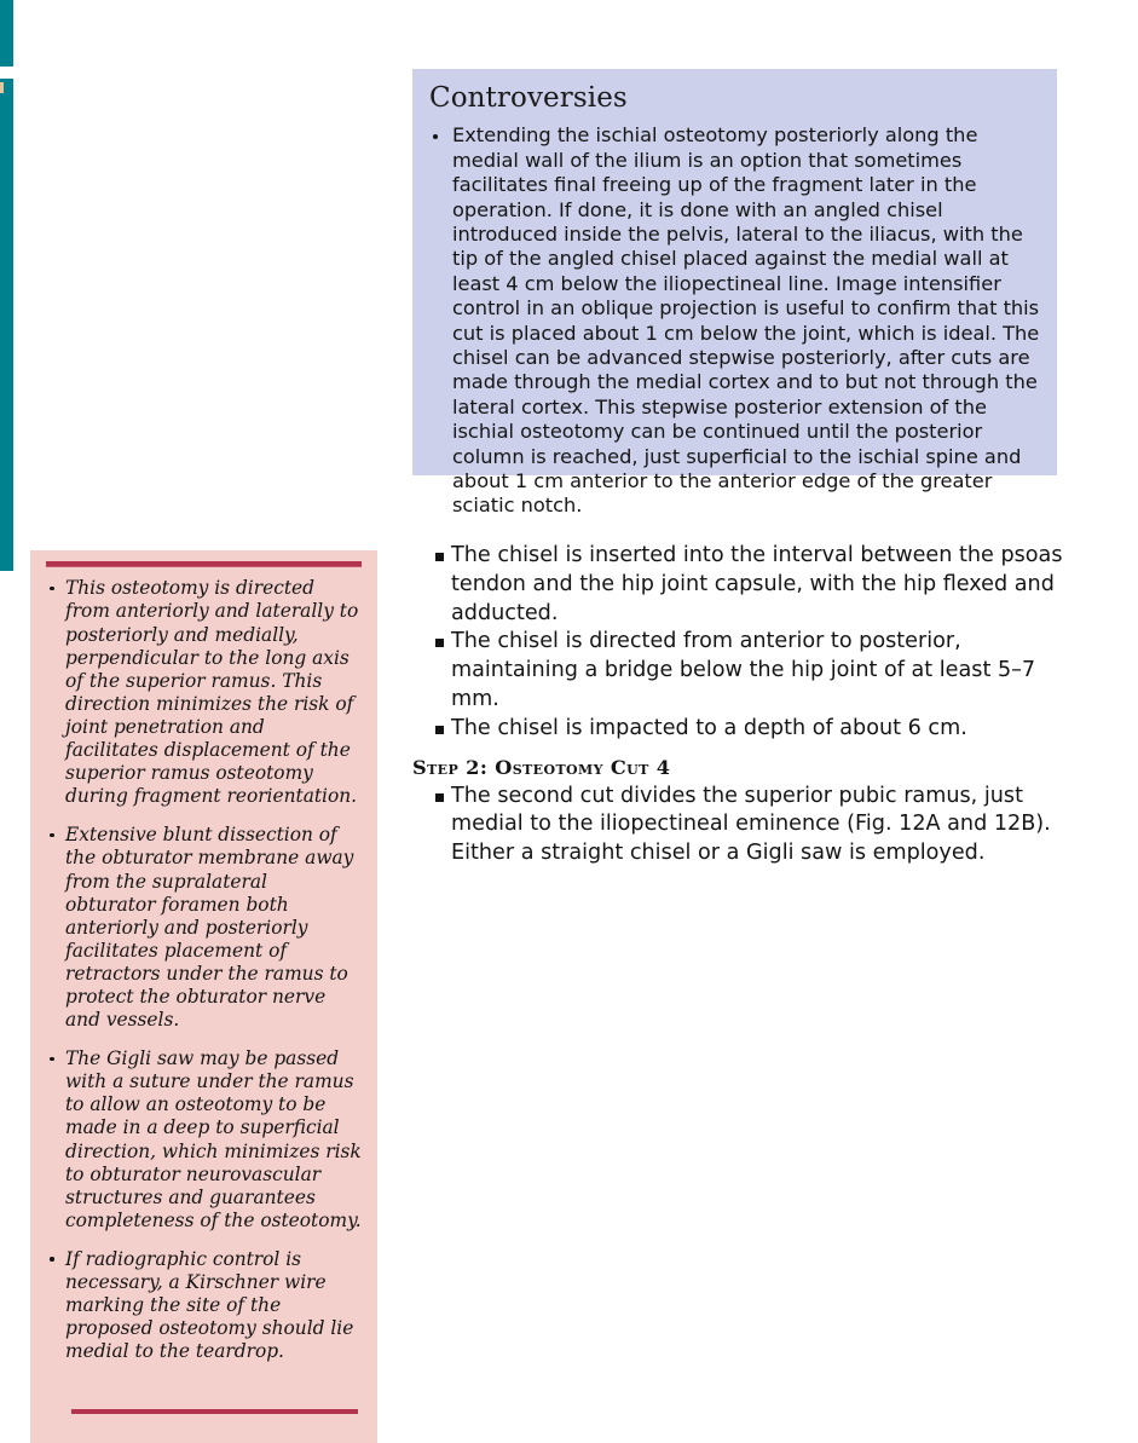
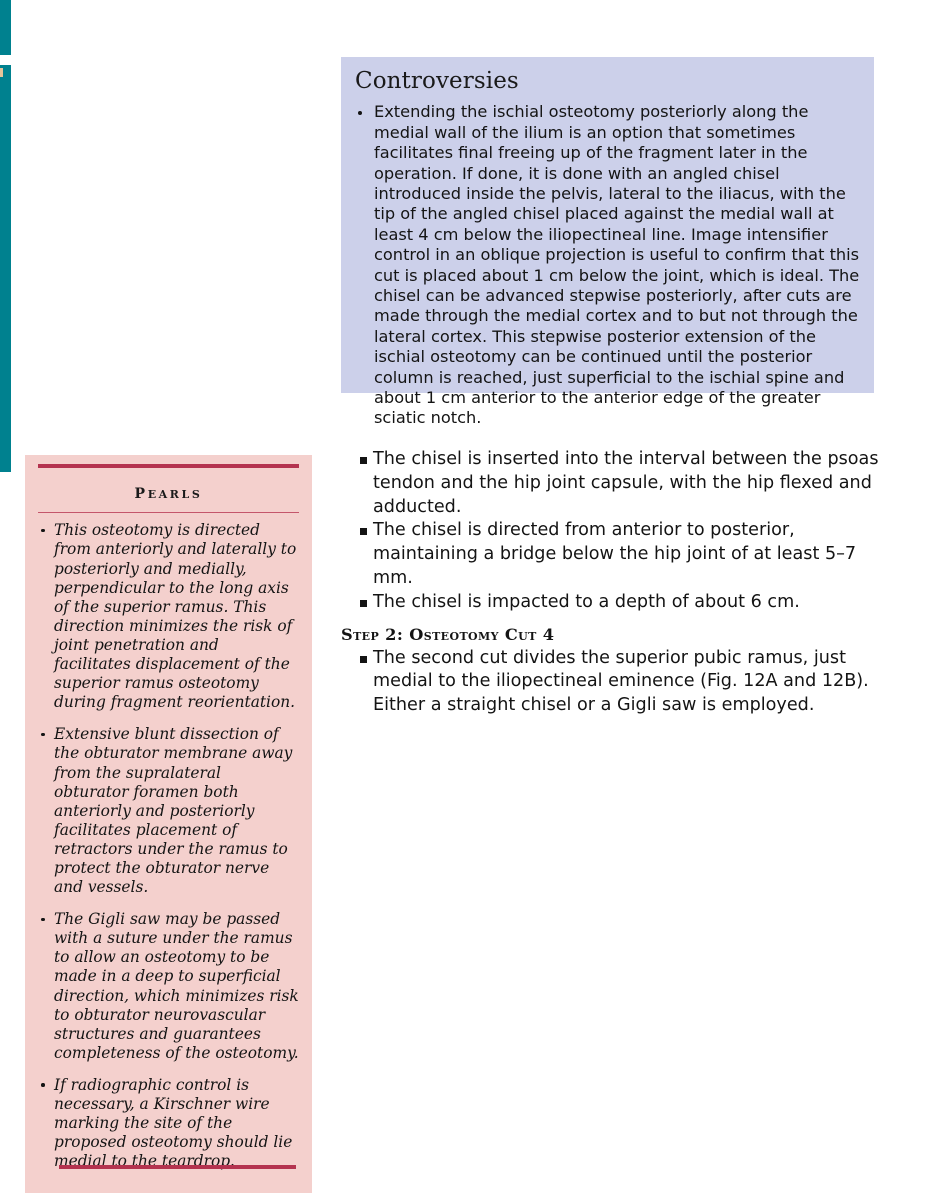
  Controversies
  Extending the ischial osteotomy posteriorly along the medial wall of the ilium is an option that sometimes facilitates final freeing up of the fragment later in the operation. If done, it is done with an angled chisel introduced inside the pelvis, lateral to the iliacus, with the tip of the angled chisel placed against the medial wall at least 4 cm below the iliopectineal line. Image intensifier control in an oblique projection is useful to confirm that this cut is placed about 1 cm below the joint, which is ideal. The chisel can be advanced stepwise posteriorly, after cuts are made through the medial cortex and to but not through the lateral cortex. This stepwise posterior extension of the ischial osteotomy can be continued until the posterior column is reached, just superficial to the ischial spine and about 1 cm anterior to the anterior edge of the greater sciatic notch.
+ pearls
  This osteotomy is directed from anteriorly and laterally to posteriorly and medially, perpendicular to the long axis of the superior ramus. This direction minimizes the risk of joint penetration and facilitates displacement of the superior ramus osteotomy during fragment reorientation.
  Extensive blunt dissection of the obturator membrane away from the supralateral obturator foramen both anteriorly and posteriorly facilitates placement of retractors under the ramus to protect the obturator nerve and vessels.
  The Gigli saw may be passed with a suture under the ramus to allow an osteotomy to be made in a deep to superficial direction, which minimizes risk to obturator neurovascular structures and guarantees completeness of the osteotomy.
  If radiographic control is necessary, a Kirschner wire marking the site of the proposed osteotomy should lie medial to the teardrop.
  The chisel is inserted into the interval between the psoas tendon and the hip joint capsule, with the hip flexed and adducted.
  The chisel is directed from anterior to posterior, maintaining a bridge below the hip joint of at least 5–7 mm.
  The chisel is impacted to a depth of about 6 cm.
  Step 2: Osteotomy Cut 4
  The second cut divides the superior pubic ramus, just medial to the iliopectineal eminence (Fig. 12A and 12B). Either a straight chisel or a Gigli saw is employed.
